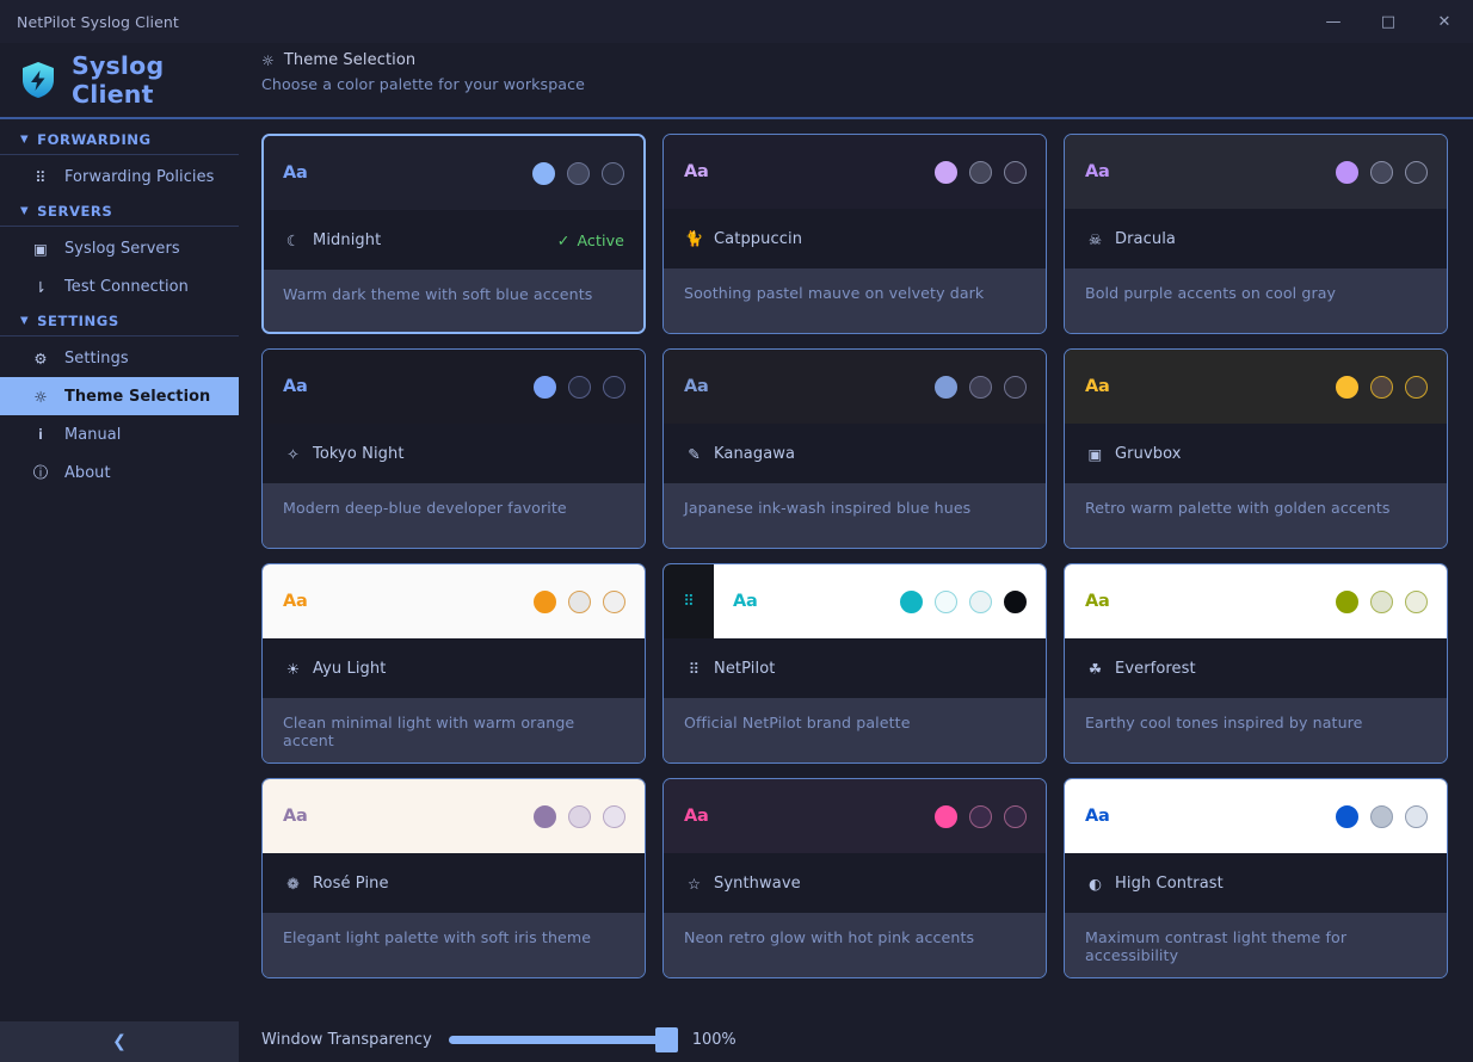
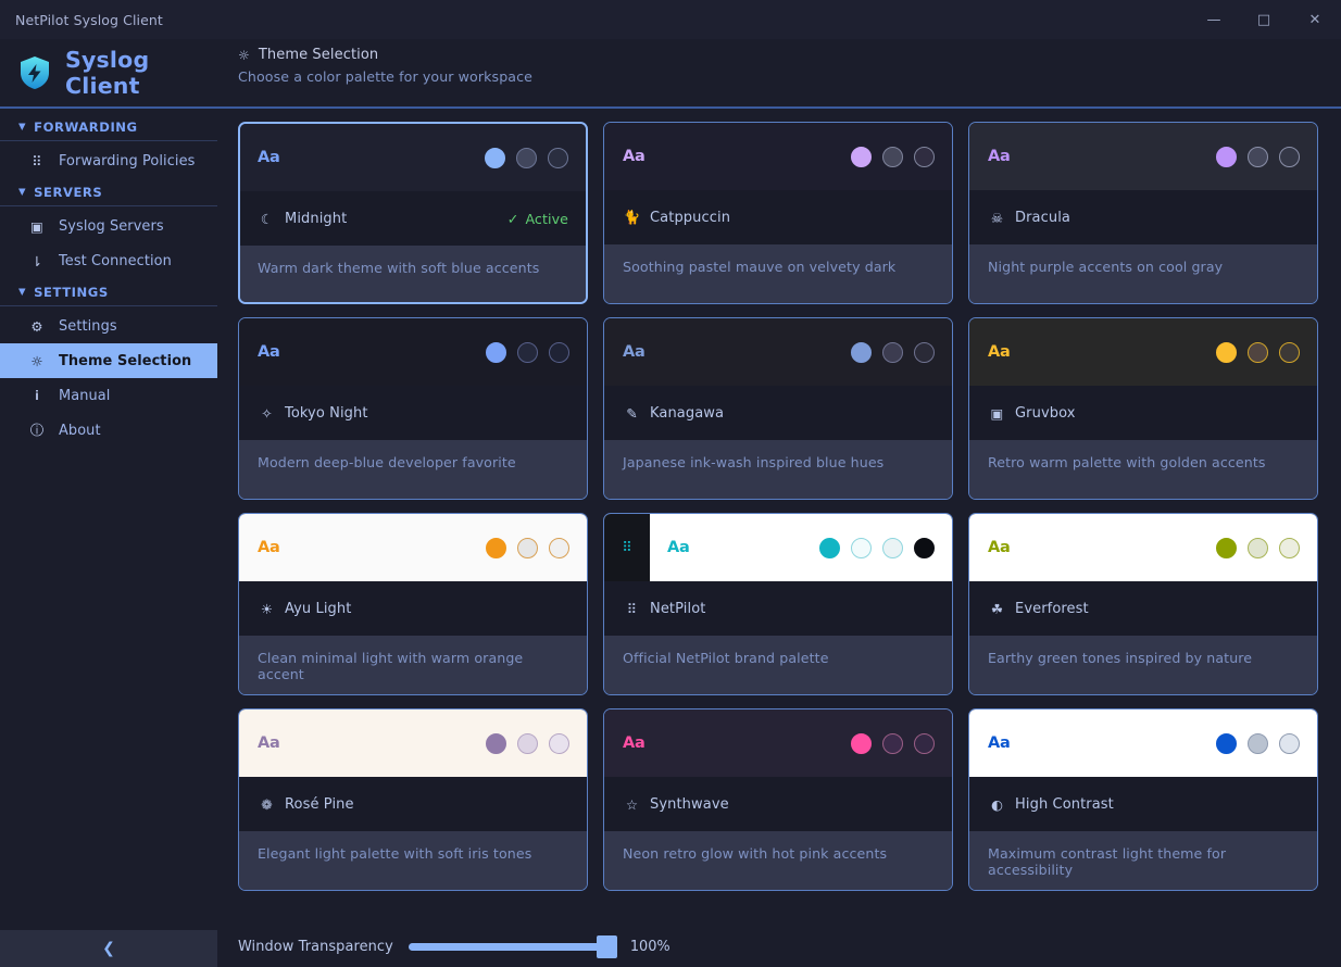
  NetPilot Syslog Client
  —
  □
  ✕
  Syslog Client
  ☼
  Theme Selection
  Choose a color palette for your workspace
  ▼
  FORWARDING
  ⠿
  Forwarding Policies
  ▼
  SERVERS
  ▣
  Syslog Servers
  ⇂
  Test Connection
  ▼
  SETTINGS
  ⚙
  Settings
  ☼
  Theme Selection
  𝐢
  Manual
  ⓘ
  About
  ❮
  Aa
  ☾
  Midnight
  ✓
  Active
  Warm dark theme with soft blue accents
  Aa
  🐈
  Catppuccin
  Soothing pastel mauve on velvety dark
  Aa
  ☠
  Dracula
- Bold purple accents on cool gray
+ Night purple accents on cool gray
  Aa
  ✧
  Tokyo Night
  Modern deep-blue developer favorite
  Aa
  ✎
  Kanagawa
  Japanese ink-wash inspired blue hues
  Aa
  ▣
  Gruvbox
  Retro warm palette with golden accents
  Aa
  ☀
  Ayu Light
  Clean minimal light with warm orange accent
  ⠿
  Aa
  ⠿
  NetPilot
  Official NetPilot brand palette
  Aa
  ☘
  Everforest
- Earthy cool tones inspired by nature
+ Earthy green tones inspired by nature
  Aa
  ❁
  Rosé Pine
- Elegant light palette with soft iris theme
+ Elegant light palette with soft iris tones
  Aa
  ☆
  Synthwave
  Neon retro glow with hot pink accents
  Aa
  ◐
  High Contrast
  Maximum contrast light theme for accessibility
  Window Transparency
  100%
